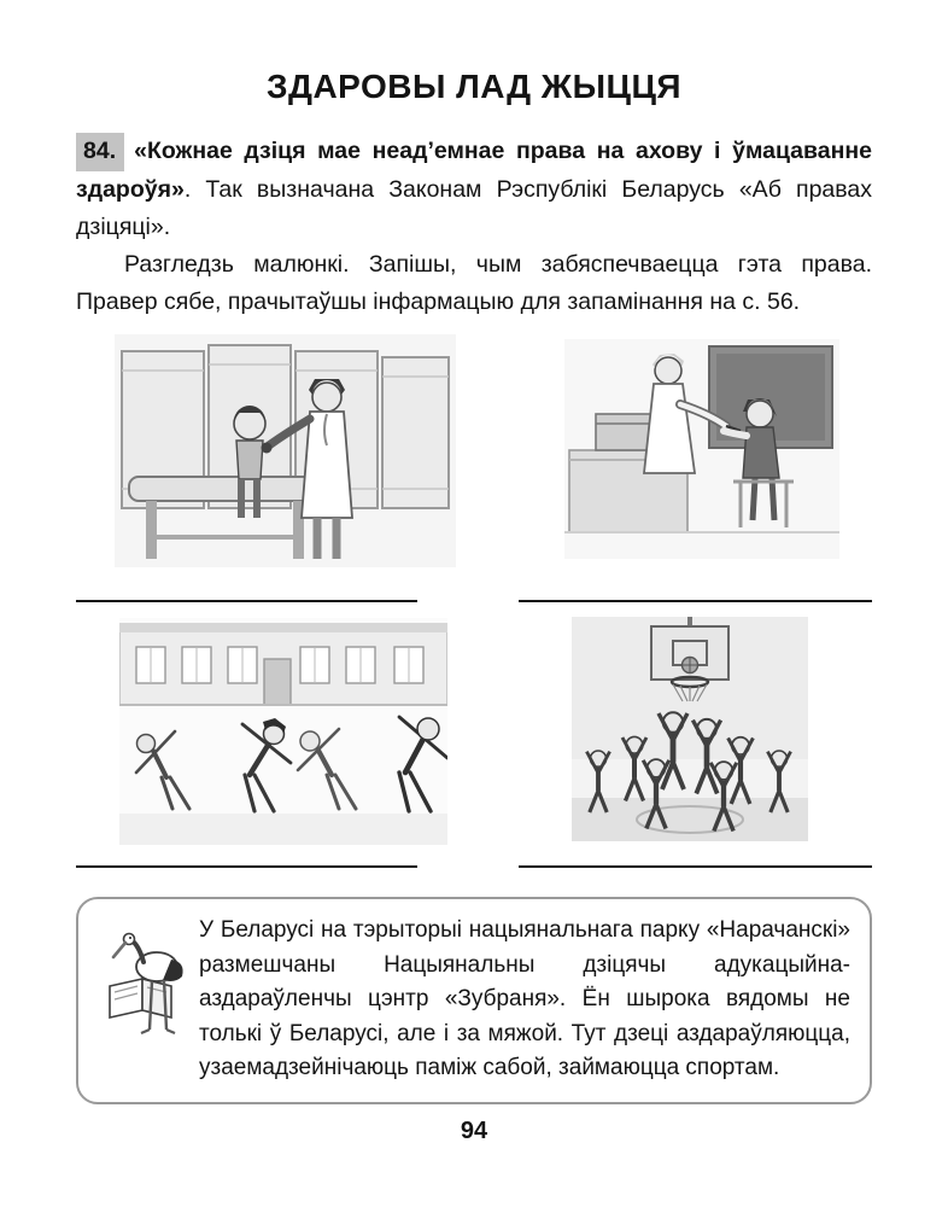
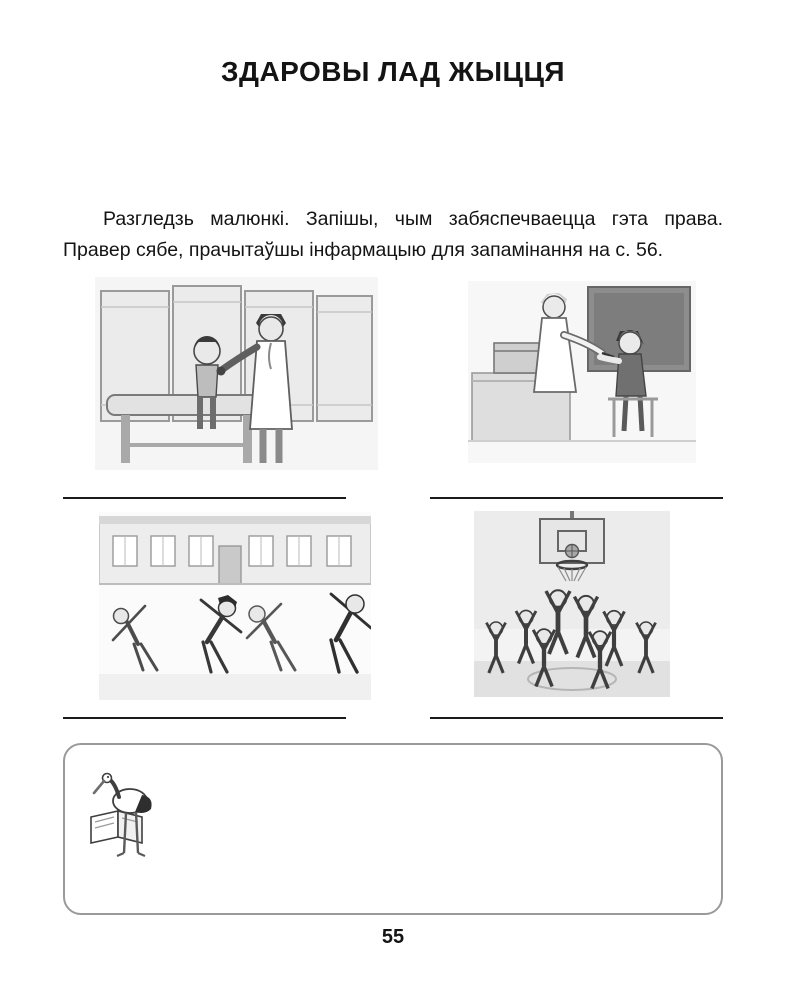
  ЗДАРОВЫ ЛАД ЖЫЦЦЯ
- 84. «Кожнае дзіця мае неад’емнае права на ахову і ўмацаванне здароўя». Так вызначана Законам Рэспублікі Беларусь «Аб правах дзіцяці».
  Разгледзь малюнкі. Запішы, чым забяспечваецца гэта права. Правер сябе, прачытаўшы інфармацыю для запамінання на с. 56.
- У Беларусі на тэрыторыі нацыянальнага парку «Нарачанскі» размешчаны Нацыянальны дзіцячы адукацыйна-аздараўленчы цэнтр «Зубраня». Ён шырока вядомы не толькі ў Беларусі, але і за мяжой. Тут дзеці аздараўляюцца, узаемадзейнічаюць паміж сабой, займаюцца спортам.
- 94
+ 55
